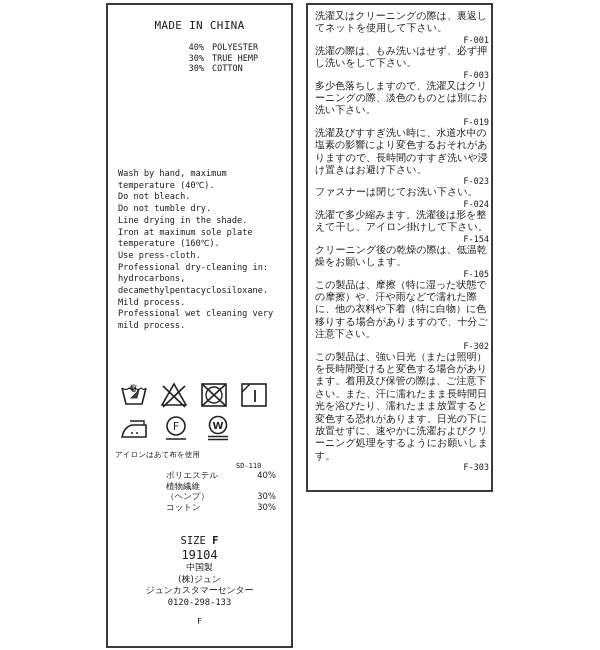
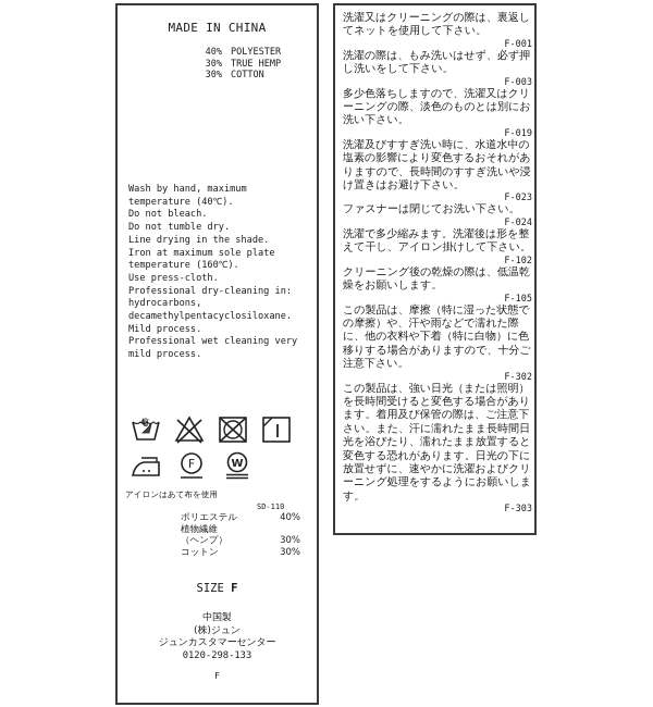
  MADE IN CHINA
  40%
  POLYESTER
  30%
  TRUE HEMP
  30%
  COTTON
  Wash by hand, maximum
  temperature (40℃).
  Do not bleach.
  Do not tumble dry.
  Line drying in the shade.
  Iron at maximum sole plate
  temperature (160℃).
  Use press-cloth.
  Professional dry-cleaning in:
  hydrocarbons,
  decamethylpentacyclosiloxane.
  Mild process.
  Professional wet cleaning very
  mild process.
  F
  W
  アイロンはあて布を使用
  SD-110
  ポリエステル
  40%
  植物繊維
  （ヘンプ）
  30%
  コットン
  30%
  SIZE F
- 19104
  中国製
  (株)ジュン
  ジュンカスタマーセンター
  0120-298-133
  F
  洗濯又はクリーニングの際は、裏返してネットを使用して下さい。
  F-001
  洗濯の際は、もみ洗いはせず、必ず押し洗いをして下さい。
  F-003
  多少色落ちしますので、洗濯又はクリーニングの際、淡色のものとは別にお洗い下さい。
  F-019
  洗濯及びすすぎ洗い時に、水道水中の塩素の影響により変色するおそれがありますので、長時間のすすぎ洗いや浸け置きはお避け下さい。
  F-023
  ファスナーは閉じてお洗い下さい。
  F-024
  洗濯で多少縮みます。洗濯後は形を整えて干し、アイロン掛けして下さい。
- F-154
+ F-102
  クリーニング後の乾燥の際は、低温乾燥をお願いします。
  F-105
  この製品は、摩擦（特に湿った状態での摩擦）や、汗や雨などで濡れた際に、他の衣料や下着（特に白物）に色移りする場合がありますので、十分ご注意下さい。
  F-302
  この製品は、強い日光（または照明）を長時間受けると変色する場合があります。着用及び保管の際は、ご注意下さい。また、汗に濡れたまま長時間日光を浴びたり、濡れたまま放置すると変色する恐れがあります。日光の下に放置せずに、速やかに洗濯およびクリーニング処理をするようにお願いします。
  F-303
